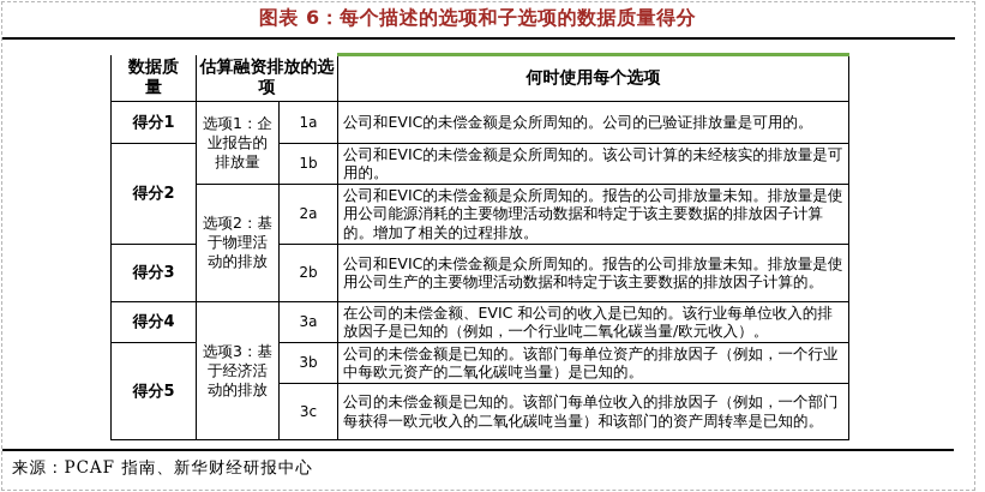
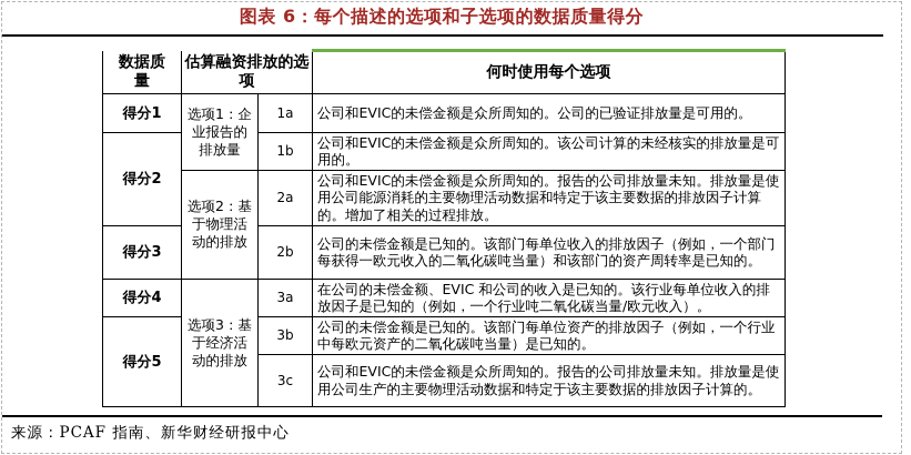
  图表 6：每个描述的选项和子选项的数据质量得分
  数据质量	估算融资排放的选项	何时使用每个选项
  得分1	选项1：企业报告的排放量	1a	公司和EVIC的未偿金额是众所周知的。公司的已验证排放量是可用的。
  得分2	1b	公司和EVIC的未偿金额是众所周知的。该公司计算的未经核实的排放量是可用的。
  选项2：基于物理活动的排放	2a	公司和EVIC的未偿金额是众所周知的。报告的公司排放量未知。排放量是使用公司能源消耗的主要物理活动数据和特定于该主要数据的排放因子计算的。增加了相关的过程排放。
- 得分3	2b	公司和EVIC的未偿金额是众所周知的。报告的公司排放量未知。排放量是使用公司生产的主要物理活动数据和特定于该主要数据的排放因子计算的。
+ 得分3	2b	公司的未偿金额是已知的。该部门每单位收入的排放因子（例如，一个部门每获得一欧元收入的二氧化碳吨当量）和该部门的资产周转率是已知的。
  得分4	选项3：基于经济活动的排放	3a	在公司的未偿金额、EVIC 和公司的收入是已知的。该行业每单位收入的排放因子是已知的（例如，一个行业吨二氧化碳当量/欧元收入）。
  得分5	3b	公司的未偿金额是已知的。该部门每单位资产的排放因子（例如，一个行业中每欧元资产的二氧化碳吨当量）是已知的。
- 3c	公司的未偿金额是已知的。该部门每单位收入的排放因子（例如，一个部门每获得一欧元收入的二氧化碳吨当量）和该部门的资产周转率是已知的。
+ 3c	公司和EVIC的未偿金额是众所周知的。报告的公司排放量未知。排放量是使用公司生产的主要物理活动数据和特定于该主要数据的排放因子计算的。
  来源：PCAF 指南、新华财经研报中心
